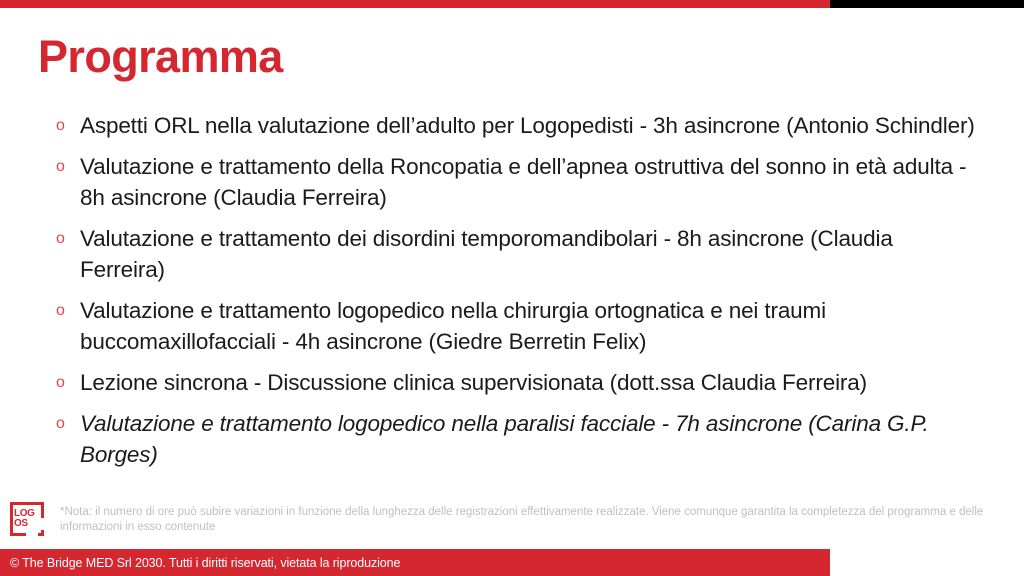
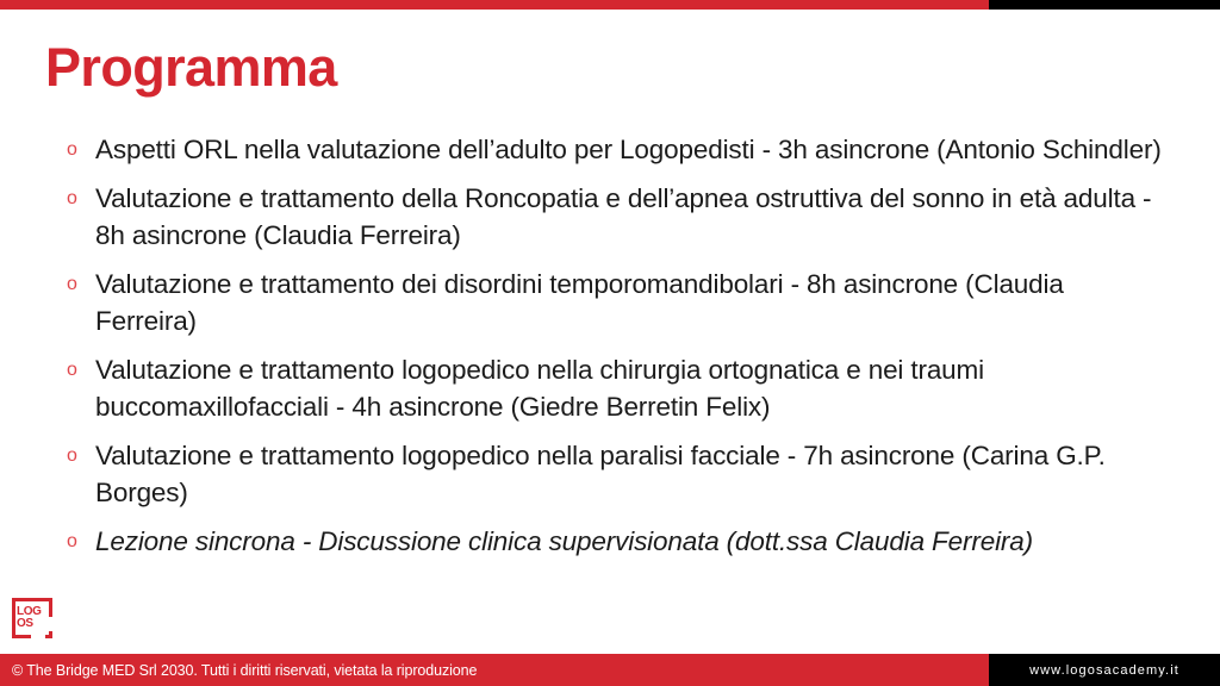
  Programma
  o
  Aspetti ORL nella valutazione dell’adulto per Logopedisti - 3h asincrone (Antonio Schindler)
  o
  Valutazione e trattamento della Roncopatia e dell’apnea ostruttiva del sonno in età adulta - 8h asincrone (Claudia Ferreira)
  o
  Valutazione e trattamento dei disordini temporomandibolari - 8h asincrone (Claudia Ferreira)
  o
  Valutazione e trattamento logopedico nella chirurgia ortognatica e nei traumi buccomaxillofacciali - 4h asincrone (Giedre Berretin Felix)
  o
- Lezione sincrona - Discussione clinica supervisionata (dott.ssa Claudia Ferreira)
+ Valutazione e trattamento logopedico nella paralisi facciale - 7h asincrone (Carina G.P. Borges)
  o
- Valutazione e trattamento logopedico nella paralisi facciale - 7h asincrone (Carina G.P. Borges)
+ Lezione sincrona - Discussione clinica supervisionata (dott.ssa Claudia Ferreira)
  LOG
  OS
- *Nota: il numero di ore può subire variazioni in funzione della lunghezza delle registrazioni effettivamente realizzate. Viene comunque garantita la completezza del programma e delle informazioni in esso contenute
  © The Bridge MED Srl 2030. Tutti i diritti riservati, vietata la riproduzione
+ www.logosacademy.it
